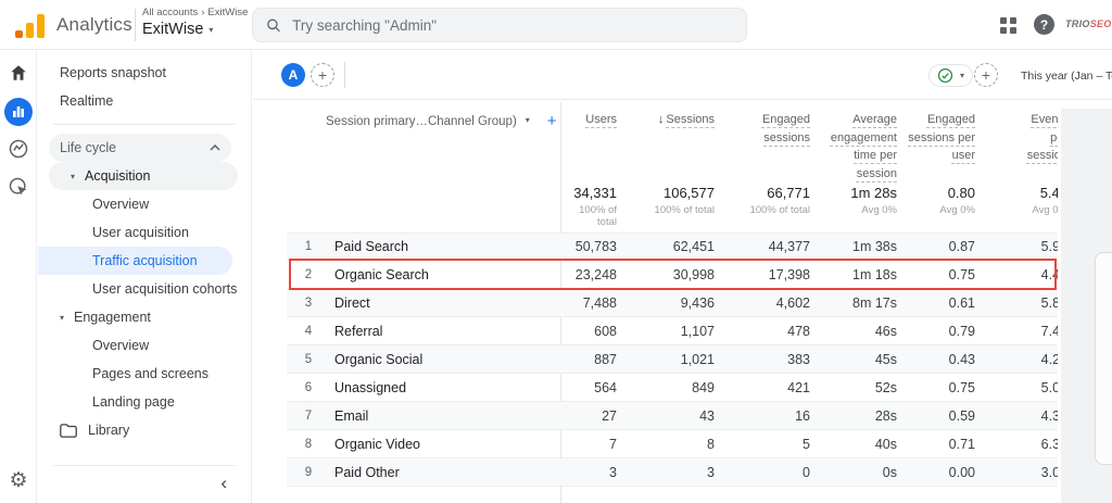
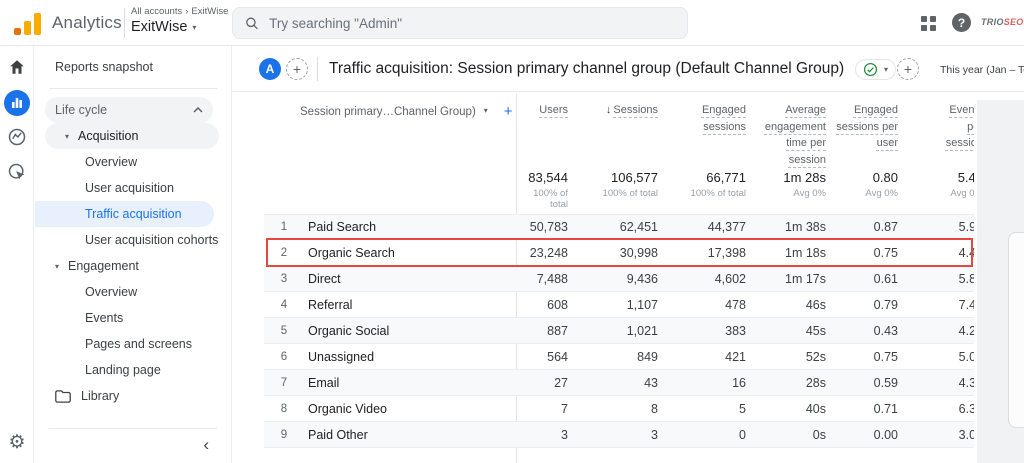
  Analytics
  All accounts
  ›
  ExitWise
  ExitWise
  ▾
  Try searching "Admin"
  ?
  TRIOSEO
  ⚙
  Reports snapshot
- Realtime
  Life cycle
  ▾
  Acquisition
  Overview
  User acquisition
  Traffic acquisition
  User acquisition cohorts
  ▾
  Engagement
  Overview
+ Events
  Pages and screens
  Landing page
  Library
  ‹
  A
  +
+ Traffic acquisition: Session primary channel group (Default Channel Group)
  ▾
  +
  This year (Jan – T
  Session primary…Channel Group)
  ▾
  +
  Users
  ↓ Sessions
  Engaged sessions
  Average engagement time per session
  Engaged sessions per user
- 34,331
+ 83,544
  100% of total
  106,577
  100% of total
  66,771
  100% of total
  1m 28s
  Avg 0%
  0.80
  Avg 0%
  5.4
  Avg 0
  1
  Paid Search
  50,783
  62,451
  44,377
  1m 38s
  0.87
  5.9
  2
  Organic Search
  23,248
  30,998
  17,398
  1m 18s
  0.75
  4.4
  3
  Direct
  7,488
  9,436
  4,602
- 8m 17s
+ 1m 17s
  0.61
  5.8
  4
  Referral
  608
  1,107
  478
  46s
  0.79
  7.4
  5
  Organic Social
  887
  1,021
  383
  45s
  0.43
  4.2
  6
  Unassigned
  564
  849
  421
  52s
  0.75
  5.0
  7
  Email
  27
  43
  16
  28s
  0.59
  4.3
  8
  Organic Video
  7
  8
  5
  40s
  0.71
  6.3
  9
  Paid Other
  3
  3
  0
  0s
  0.00
  3.0
